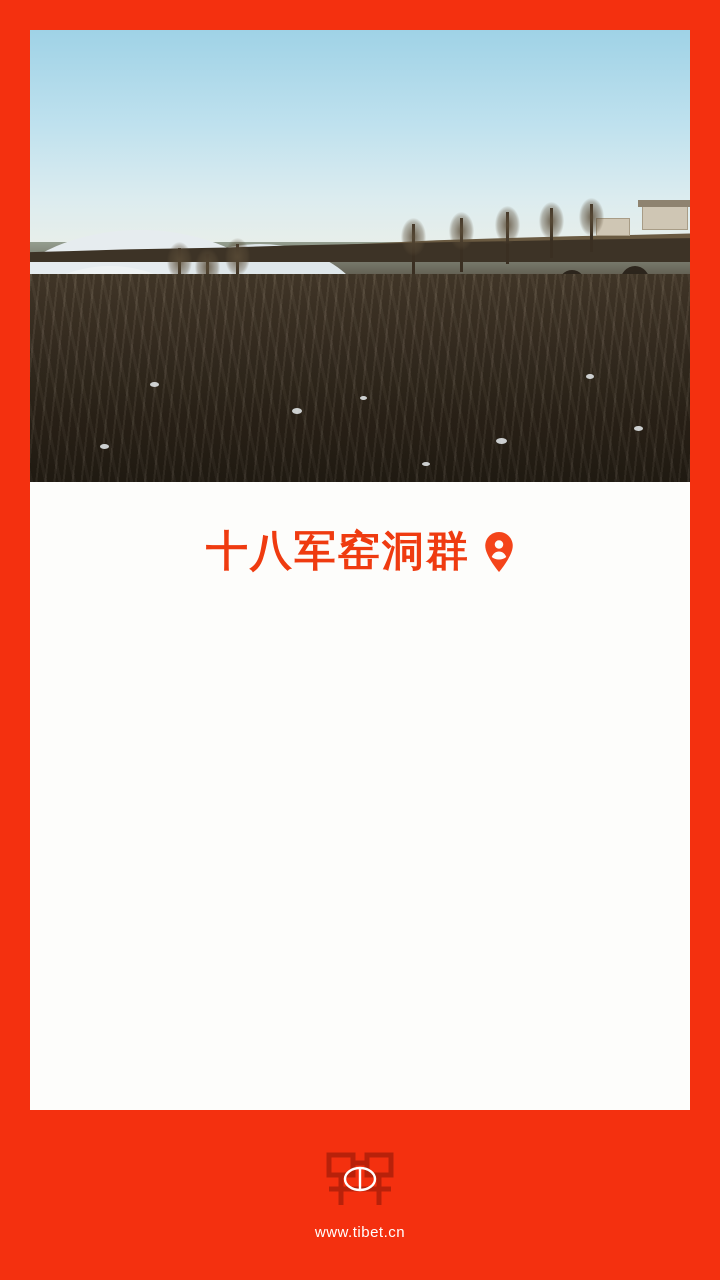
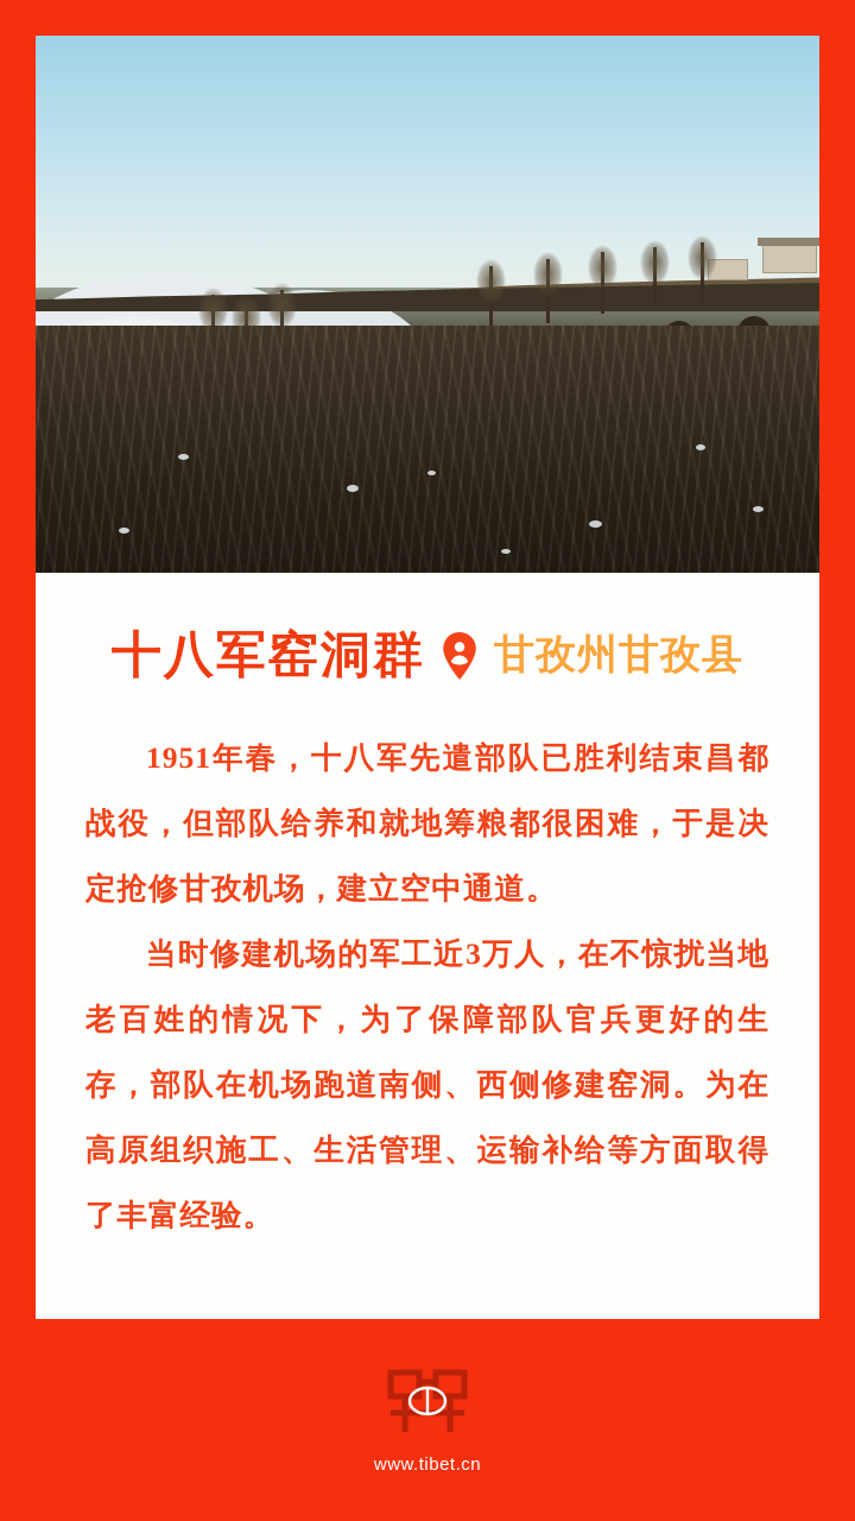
  十八军窑洞群
+ 甘孜州甘孜县
+ 1951年春，十八军先遣部队已胜利结束昌都战役，但部队给养和就地筹粮都很困难，于是决定抢修甘孜机场，建立空中通道。
+ 当时修建机场的军工近3万人，在不惊扰当地老百姓的情况下，为了保障部队官兵更好的生存，部队在机场跑道南侧、西侧修建窑洞。为在高原组织施工、生活管理、运输补给等方面取得了丰富经验。
  www.tibet.cn
